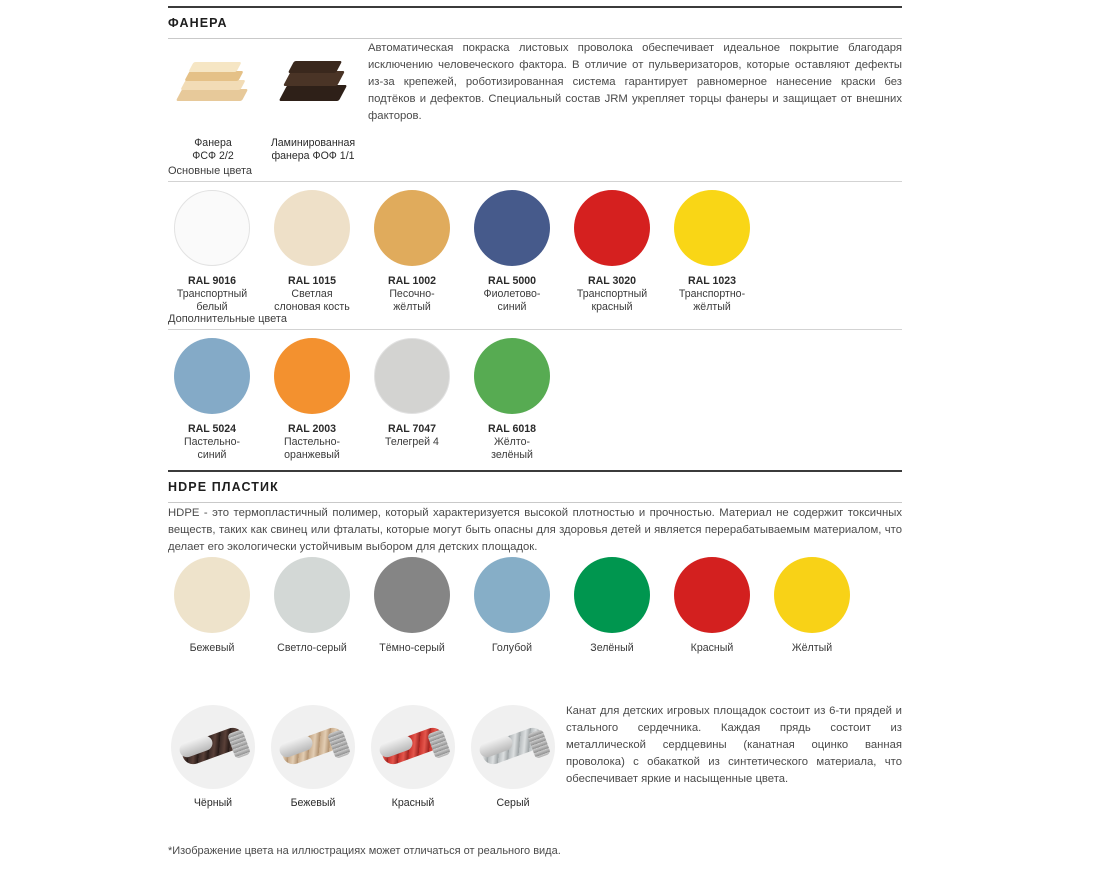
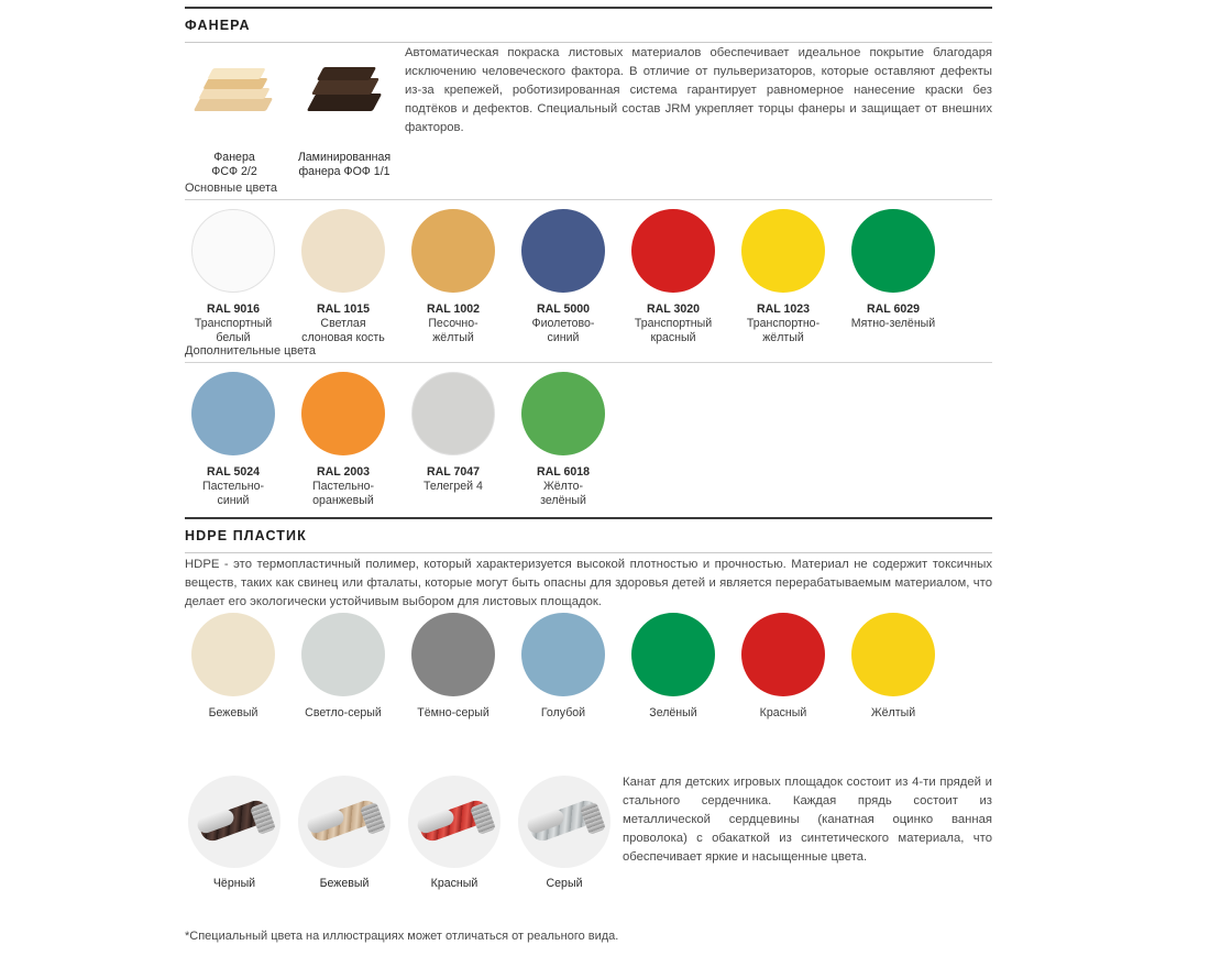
  ФАНЕРА
- Автоматическая покраска листовых проволока обеспечивает идеальное покрытие благодаря исключению человеческого фактора. В отличие от пульверизаторов, которые оставляют дефекты из-за крепежей, роботизированная система гарантирует равномерное нанесение краски без подтёков и дефектов. Специальный состав JRM укрепляет торцы фанеры и защищает от внешних факторов.
+ Автоматическая покраска листовых материалов обеспечивает идеальное покрытие благодаря исключению человеческого фактора. В отличие от пульверизаторов, которые оставляют дефекты из-за крепежей, роботизированная система гарантирует равномерное нанесение краски без подтёков и дефектов. Специальный состав JRM укрепляет торцы фанеры и защищает от внешних факторов.
  Фанера
  ФСФ 2/2
  Ламинированная
  фанера ФОФ 1/1
  Основные цвета
  RAL 9016
  Транспортный
  белый
  RAL 1015
  Светлая
  слоновая кость
  RAL 1002
  Песочно-
  жёлтый
  RAL 5000
  Фиолетово-
  синий
  RAL 3020
  Транспортный
  красный
  RAL 1023
  Транспортно-
  жёлтый
+ RAL 6029
+ Мятно-зелёный
  Дополнительные цвета
  RAL 5024
  Пастельно-
  синий
  RAL 2003
  Пастельно-
  оранжевый
  RAL 7047
  Телегрей 4
  RAL 6018
  Жёлто-
  зелёный
  HDPE ПЛАСТИК
- HDPE - это термопластичный полимер, который характеризуется высокой плотностью и прочностью. Материал не содержит токсичных веществ, таких как свинец или фталаты, которые могут быть опасны для здоровья детей и является перерабатываемым материалом, что делает его экологически устойчивым выбором для детских площадок.
+ HDPE - это термопластичный полимер, который характеризуется высокой плотностью и прочностью. Материал не содержит токсичных веществ, таких как свинец или фталаты, которые могут быть опасны для здоровья детей и является перерабатываемым материалом, что делает его экологически устойчивым выбором для листовых площадок.
  Бежевый
  Светло-серый
  Тёмно-серый
  Голубой
  Зелёный
  Красный
  Жёлтый
- Канат для детских игровых площадок состоит из 6-ти прядей и стального сердечника. Каждая прядь состоит из металлической сердцевины (канатная оцинко ванная проволока) с обакаткой из синтетического материала, что обеспечивает яркие и насыщенные цвета.
+ Канат для детских игровых площадок состоит из 4-ти прядей и стального сердечника. Каждая прядь состоит из металлической сердцевины (канатная оцинко ванная проволока) с обакаткой из синтетического материала, что обеспечивает яркие и насыщенные цвета.
  Чёрный
  Бежевый
  Красный
  Серый
- *Изображение цвета на иллюстрациях может отличаться от реального вида.
+ *Специальный цвета на иллюстрациях может отличаться от реального вида.
